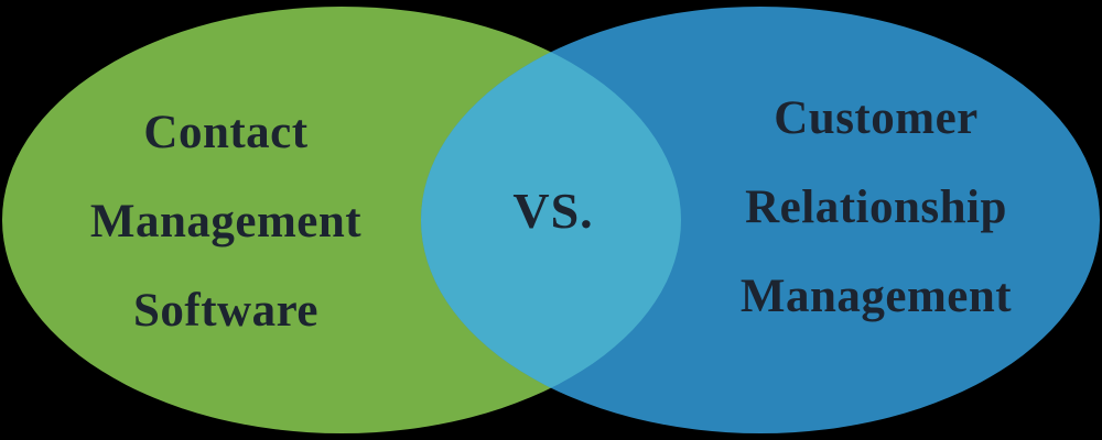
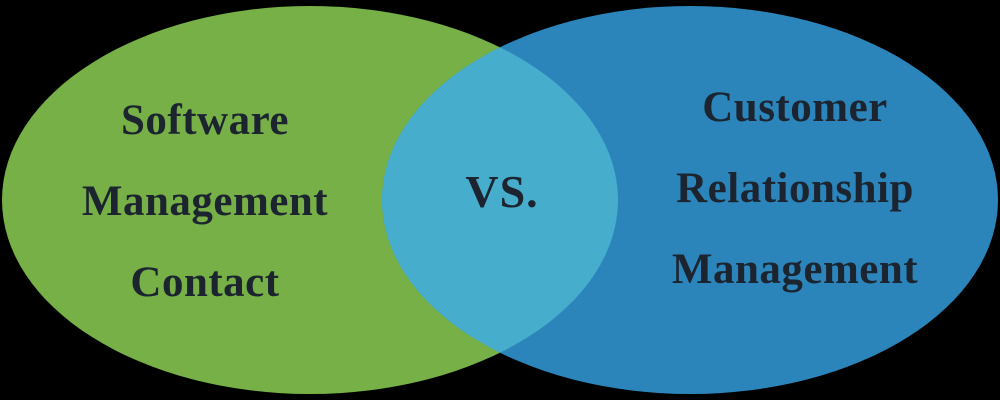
- Contact
+ Software
  Management
- Software
+ Contact
  Customer
  Relationship
  Management
  VS.
